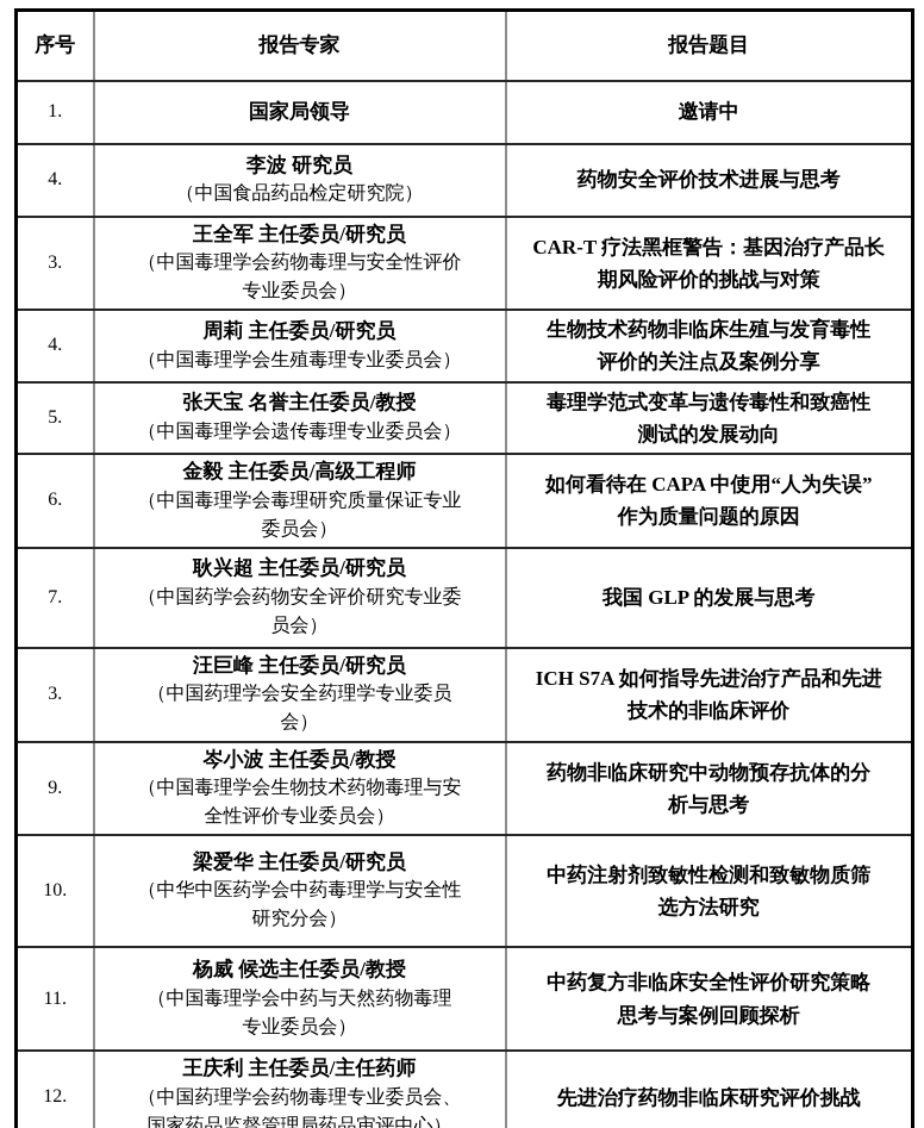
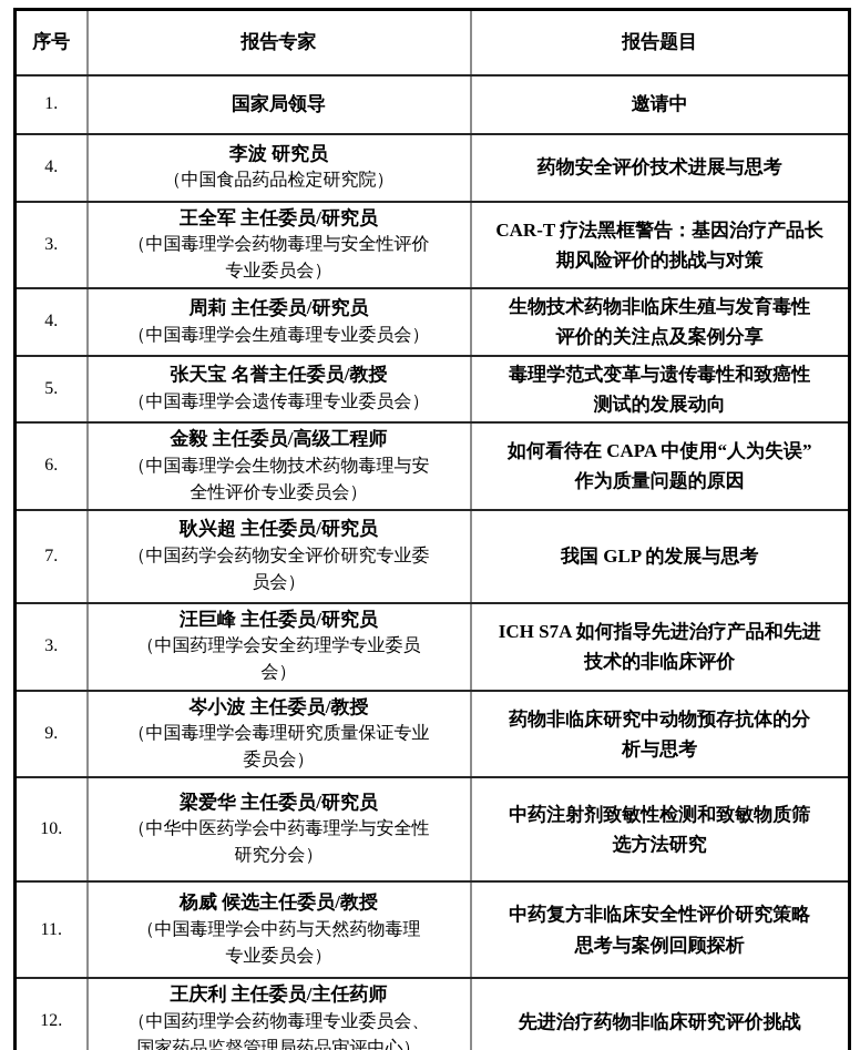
  序号	报告专家	报告题目
  1.	国家局领导	邀请中
  4.	李波 研究员 （中国食品药品检定研究院）	药物安全评价技术进展与思考
  3.	王全军 主任委员/研究员 （中国毒理学会药物毒理与安全性评价 专业委员会）	CAR-T 疗法黑框警告：基因治疗产品长 期风险评价的挑战与对策
  4.	周莉 主任委员/研究员 （中国毒理学会生殖毒理专业委员会）	生物技术药物非临床生殖与发育毒性 评价的关注点及案例分享
  5.	张天宝 名誉主任委员/教授 （中国毒理学会遗传毒理专业委员会）	毒理学范式变革与遗传毒性和致癌性 测试的发展动向
- 6.	金毅 主任委员/高级工程师 （中国毒理学会毒理研究质量保证专业 委员会）	如何看待在 CAPA 中使用“人为失误” 作为质量问题的原因
+ 6.	金毅 主任委员/高级工程师 （中国毒理学会生物技术药物毒理与安 全性评价专业委员会）	如何看待在 CAPA 中使用“人为失误” 作为质量问题的原因
  7.	耿兴超 主任委员/研究员 （中国药学会药物安全评价研究专业委 员会）	我国 GLP 的发展与思考
  3.	汪巨峰 主任委员/研究员 （中国药理学会安全药理学专业委员 会）	ICH S7A 如何指导先进治疗产品和先进 技术的非临床评价
- 9.	岑小波 主任委员/教授 （中国毒理学会生物技术药物毒理与安 全性评价专业委员会）	药物非临床研究中动物预存抗体的分 析与思考
+ 9.	岑小波 主任委员/教授 （中国毒理学会毒理研究质量保证专业 委员会）	药物非临床研究中动物预存抗体的分 析与思考
  10.	梁爱华 主任委员/研究员 （中华中医药学会中药毒理学与安全性 研究分会）	中药注射剂致敏性检测和致敏物质筛 选方法研究
  11.	杨威 候选主任委员/教授 （中国毒理学会中药与天然药物毒理 专业委员会）	中药复方非临床安全性评价研究策略 思考与案例回顾探析
  12.	王庆利 主任委员/主任药师 （中国药理学会药物毒理专业委员会、 国家药品监督管理局药品审评中心）	先进治疗药物非临床研究评价挑战
